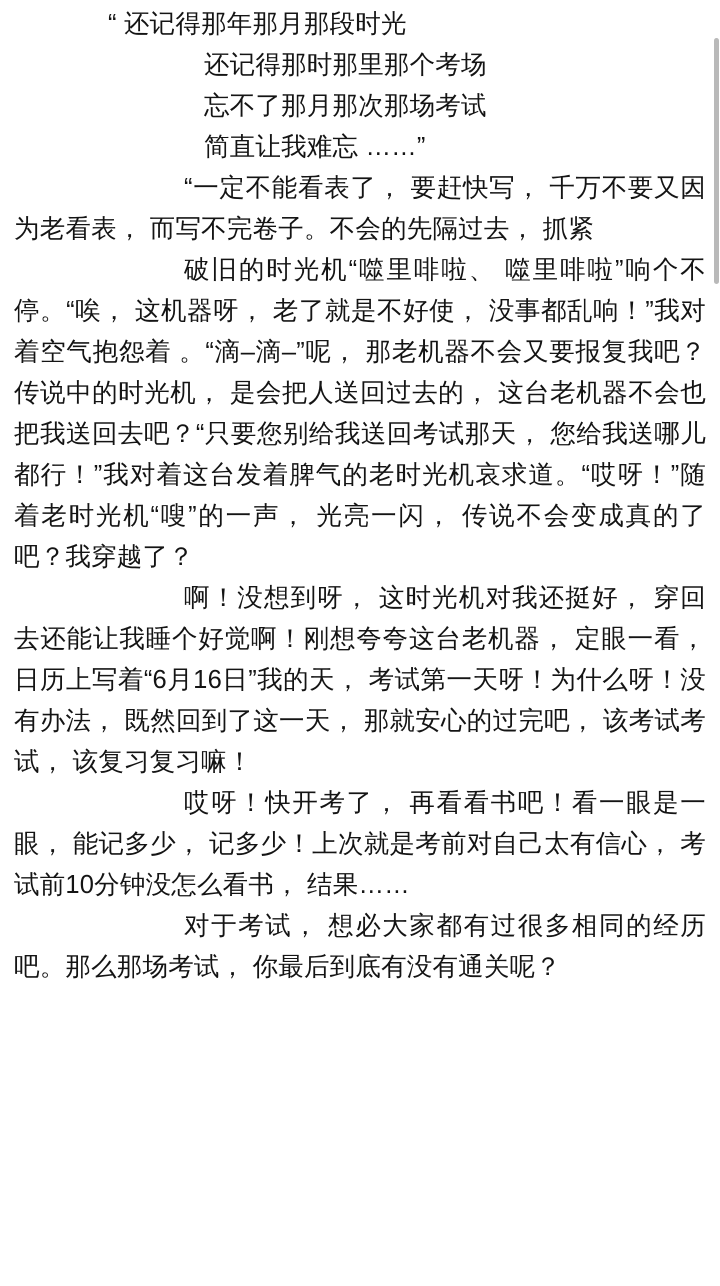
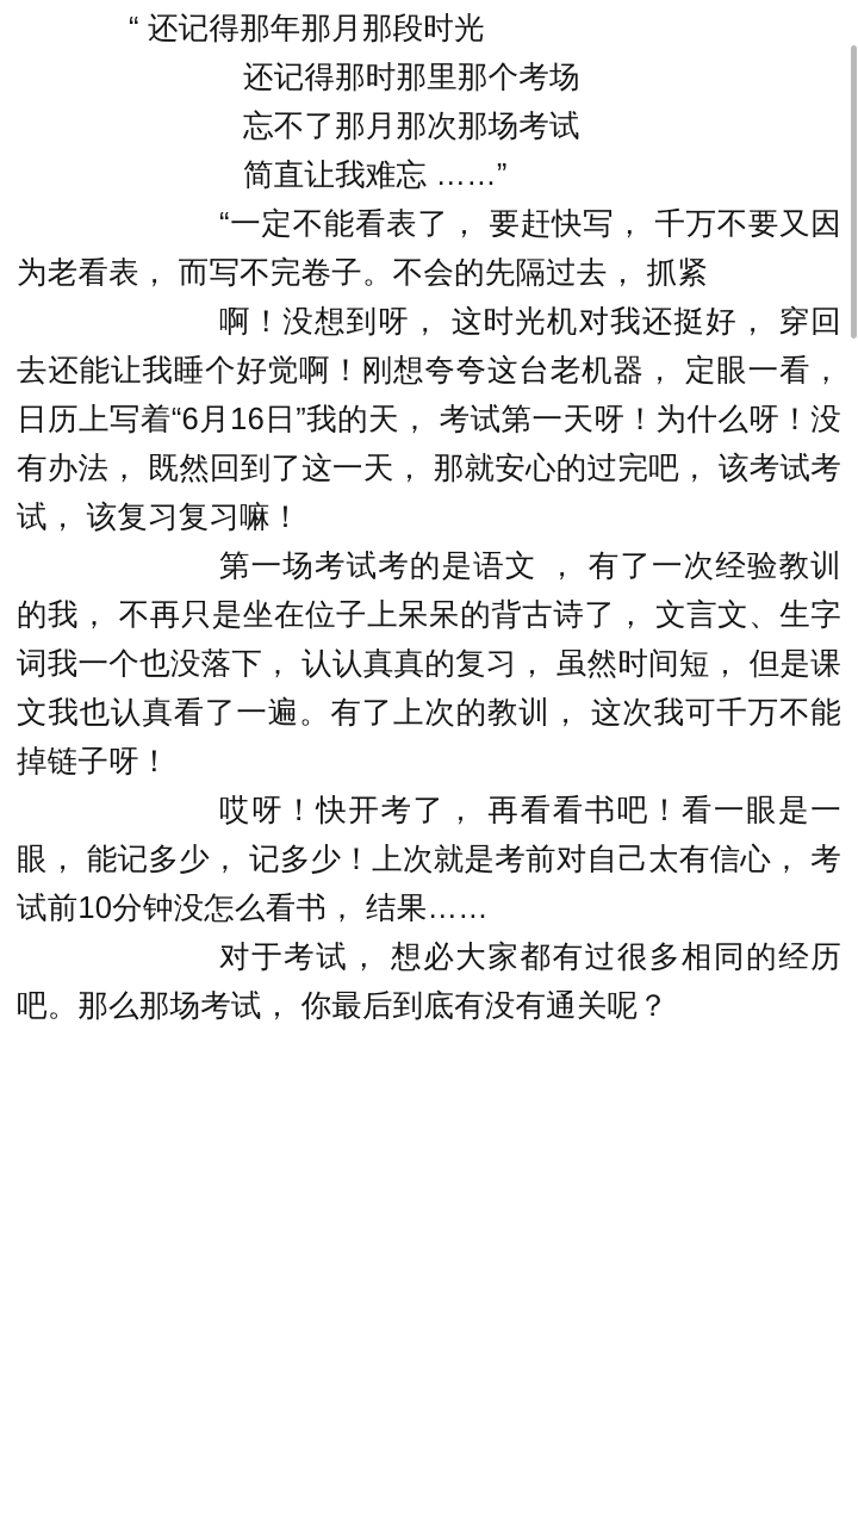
  “ 还记得那年那月那段时光
  还记得那时那里那个考场
  忘不了那月那次那场考试
  简直让我难忘 ……”
  “一定不能看表了， 要赶快写， 千万不要又因为老看表， 而写不完卷子。不会的先隔过去， 抓紧
- 破旧的时光机“噬里啡啦、 噬里啡啦”响个不停。“唉， 这机器呀， 老了就是不好使， 没事都乱响！”我对着空气抱怨着 。“滴–滴–”呢， 那老机器不会又要报复我吧？ 传说中的时光机， 是会把人送回过去的， 这台老机器不会也把我送回去吧？“只要您别给我送回考试那天， 您给我送哪儿都行！”我对着这台发着脾气的老时光机哀求道。“哎呀！”随着老时光机“嗖”的一声， 光亮一闪， 传说不会变成真的了吧？我穿越了？
  啊！没想到呀， 这时光机对我还挺好， 穿回去还能让我睡个好觉啊！刚想夸夸这台老机器， 定眼一看， 日历上写着“6月16日”我的天， 考试第一天呀！为什么呀！没有办法， 既然回到了这一天， 那就安心的过完吧， 该考试考试， 该复习复习嘛！
+ 第一场考试考的是语文 ， 有了一次经验教训的我， 不再只是坐在位子上呆呆的背古诗了， 文言文、生字词我一个也没落下， 认认真真的复习， 虽然时间短， 但是课文我也认真看了一遍。有了上次的教训， 这次我可千万不能掉链子呀！
  哎呀！快开考了， 再看看书吧！看一眼是一眼， 能记多少， 记多少！上次就是考前对自己太有信心， 考试前10分钟没怎么看书， 结果……
  对于考试， 想必大家都有过很多相同的经历吧。那么那场考试， 你最后到底有没有通关呢？
